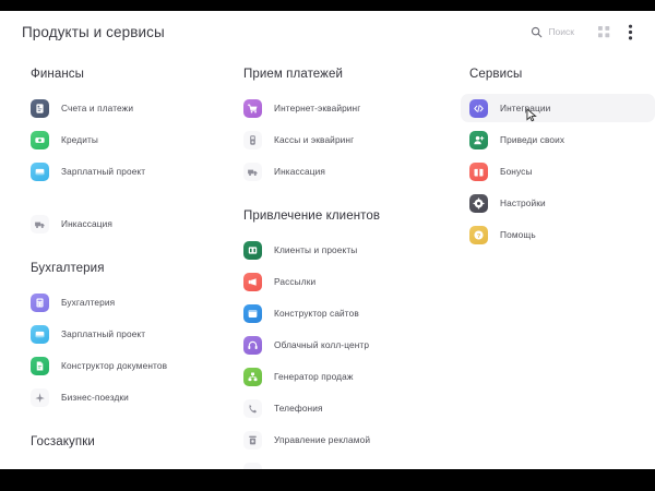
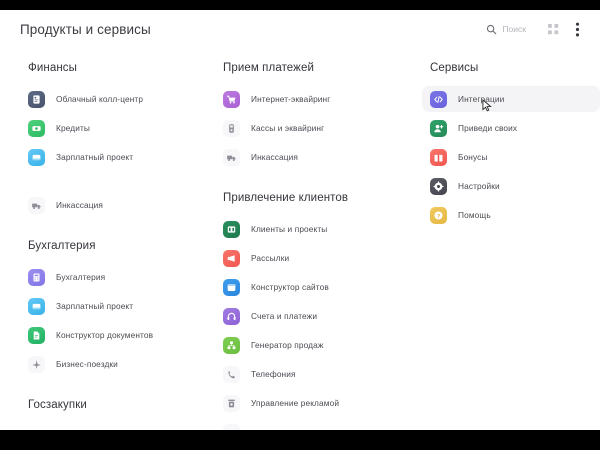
  Продукты и сервисы
  Поиск
  Финансы
- Счета и платежи
+ Облачный колл-центр
  Кредиты
  Зарплатный проект
  Инкассация
  Бухгалтерия
  Бухгалтерия
  Зарплатный проект
  Конструктор документов
  Бизнес-поездки
  Госзакупки
  Прием платежей
  Интернет-эквайринг
  Кассы и эквайринг
  Инкассация
  Привлечение клиентов
  Клиенты и проекты
  Рассылки
  Конструктор сайтов
- Облачный колл-центр
+ Счета и платежи
  Генератор продаж
  Телефония
  Управление рекламой
  Сервисы
  Интеграции
  Приведи своих
  Бонусы
  Настройки
  Помощь
